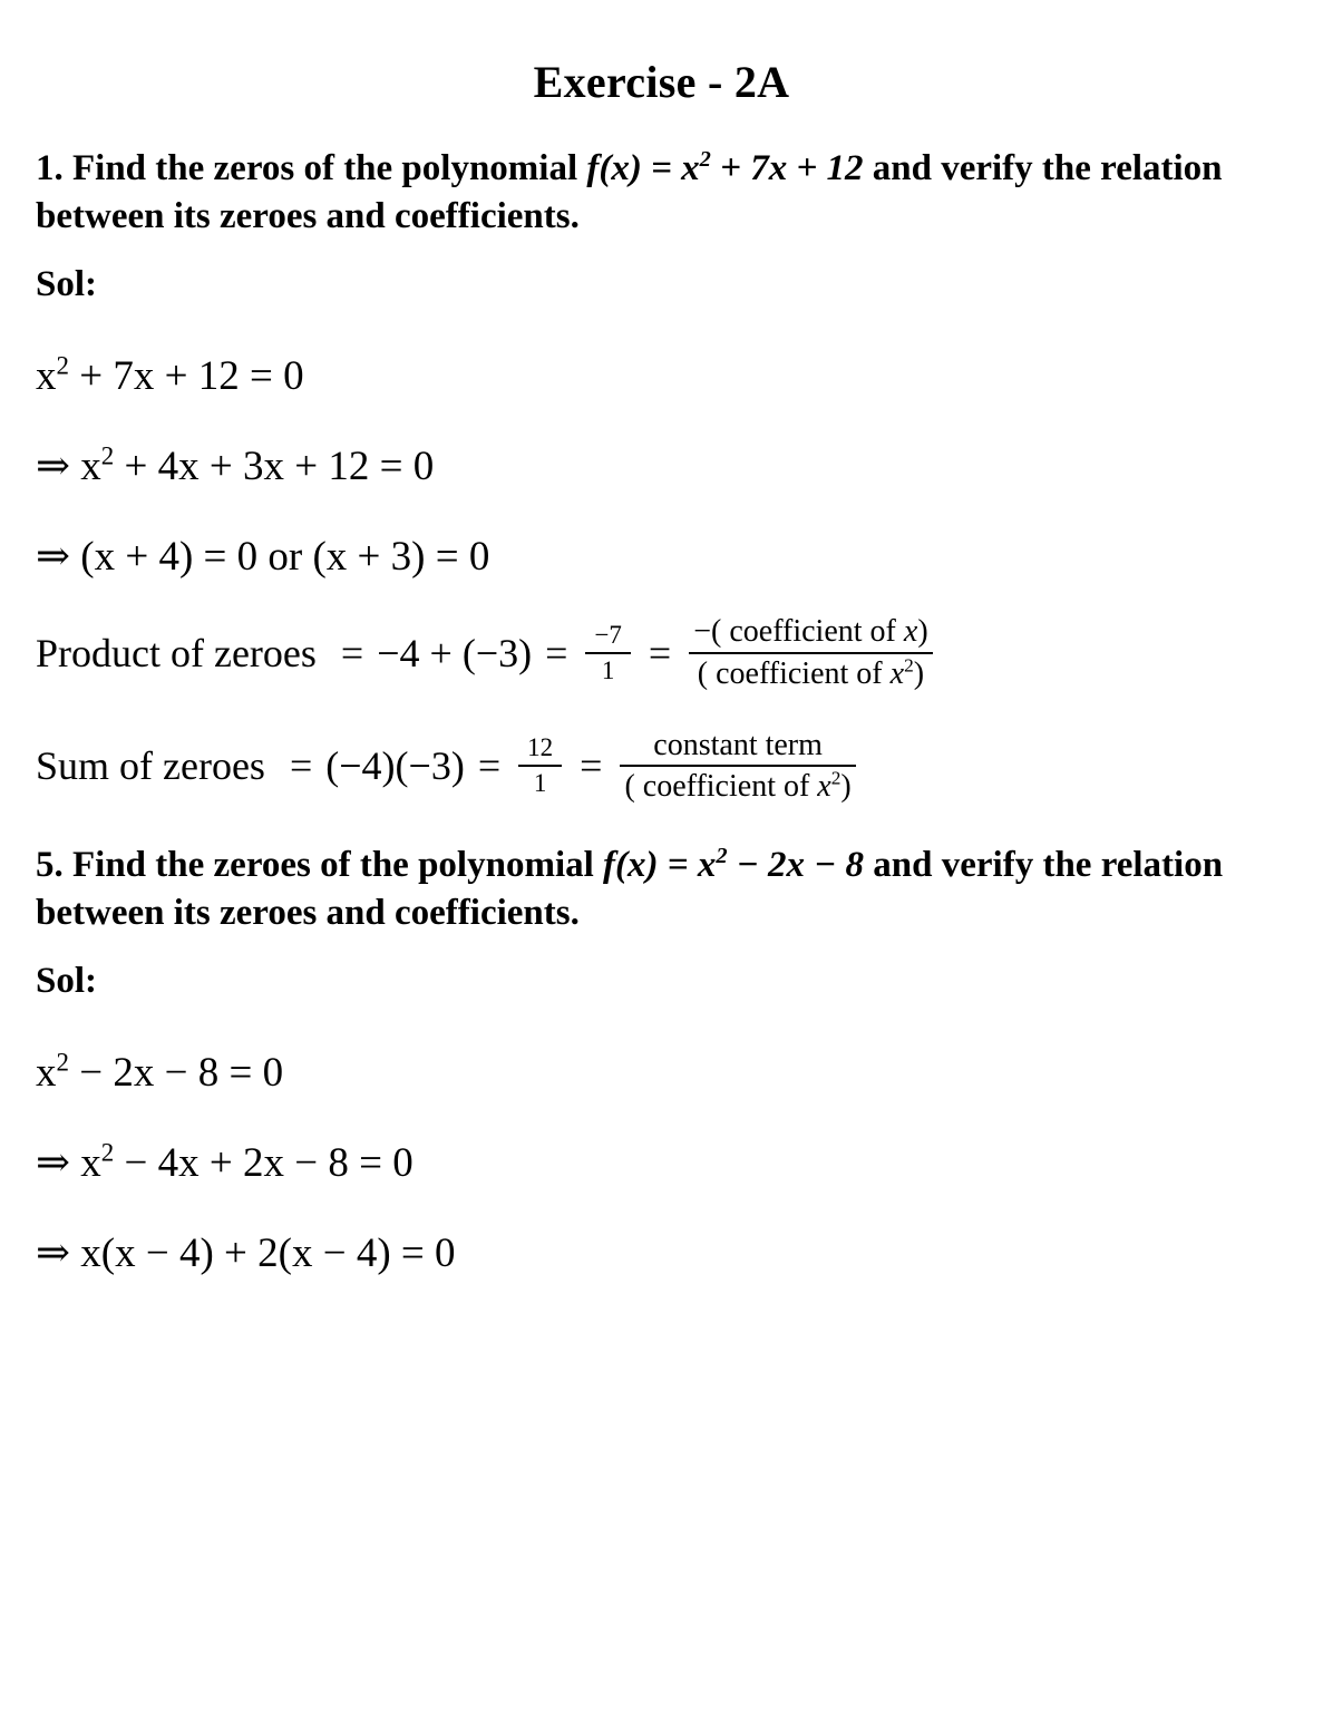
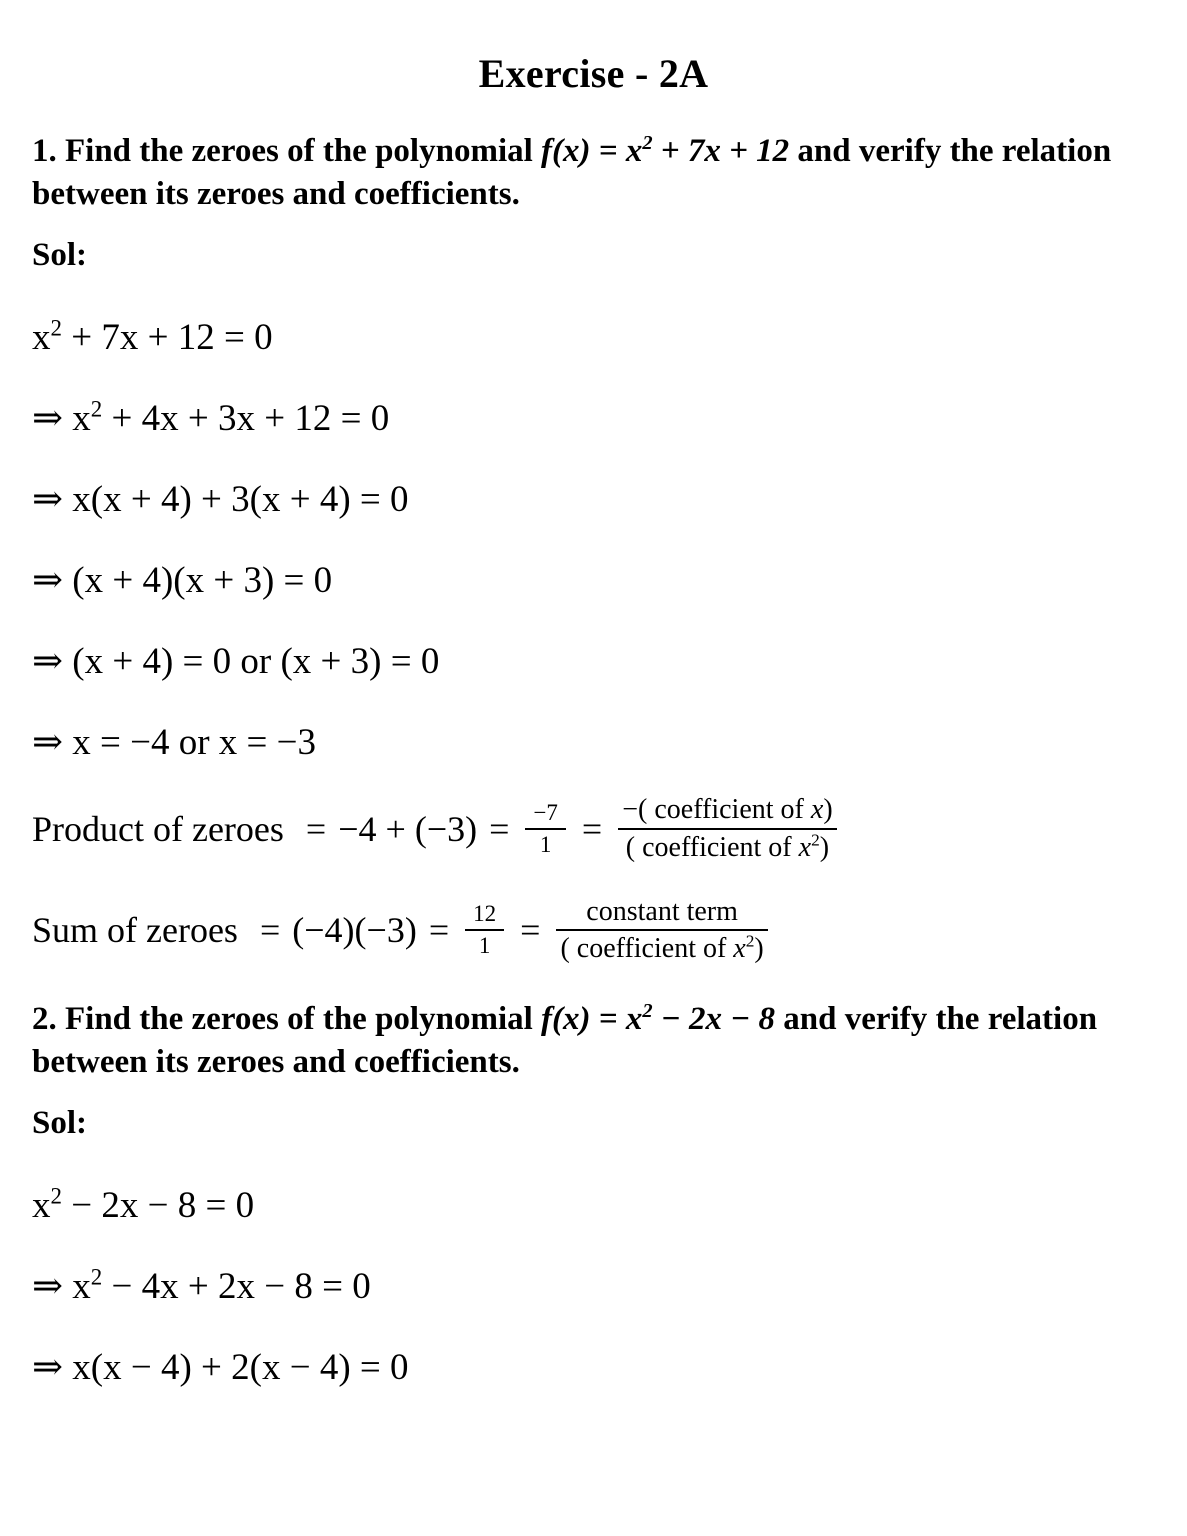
  Exercise - 2A
- 1. Find the zeros of the polynomial f(x) = x2 + 7x + 12 and verify the relation between its zeroes and coefficients.
+ 1. Find the zeroes of the polynomial f(x) = x2 + 7x + 12 and verify the relation between its zeroes and coefficients.
  Sol:
  x2 + 7x + 12 = 0
  ⇒ x2 + 4x + 3x + 12 = 0
+ ⇒ x(x + 4) + 3(x + 4) = 0
+ ⇒ (x + 4)(x + 3) = 0
  ⇒ (x + 4) = 0 or (x + 3) = 0
+ ⇒ x = −4 or x = −3
  Product of zeroes
  =
  −4 + (−3)
  =
  −7
  1
  =
  −( coefficient of x)
  ( coefficient of x2)
  Sum of zeroes
  =
  (−4)(−3)
  =
  12
  1
  =
  constant term
  ( coefficient of x2)
- 5. Find the zeroes of the polynomial f(x) = x2 − 2x − 8 and verify the relation between its zeroes and coefficients.
+ 2. Find the zeroes of the polynomial f(x) = x2 − 2x − 8 and verify the relation between its zeroes and coefficients.
  Sol:
  x2 − 2x − 8 = 0
  ⇒ x2 − 4x + 2x − 8 = 0
  ⇒ x(x − 4) + 2(x − 4) = 0
